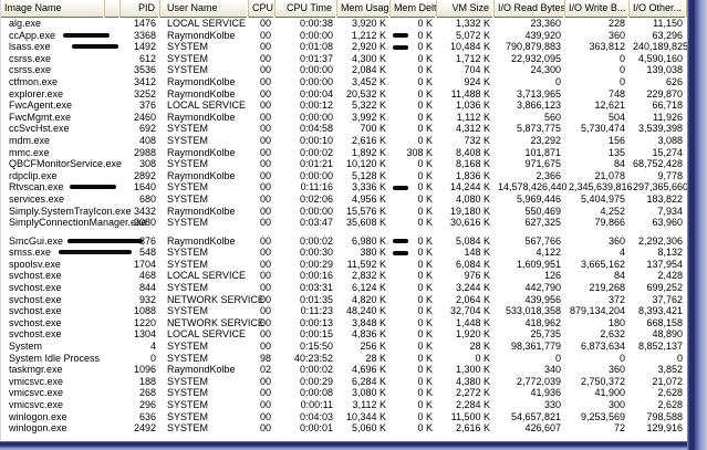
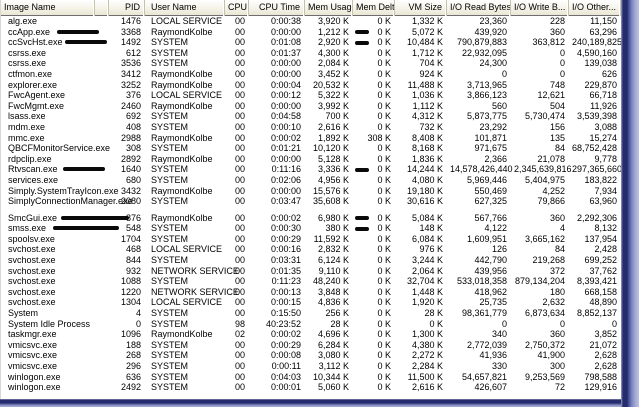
  Image Name
  PID
  User Name
  CPU
  CPU Time
  Mem Usag
  Mem Delt
  VM Size
  I/O Read Bytes
  I/O Write B...
  I/O Other...
  alg.exe
  1476
  LOCAL SERVICE
  00
  0:00:38
  3,920 K
  0 K
  1,332 K
  23,360
  228
  11,150
  ccApp.exe
  3368
  RaymondKolbe
  00
  0:00:00
  1,212 K
  0 K
  5,072 K
  439,920
  360
  63,296
- lsass.exe
+ ccSvcHst.exe
  1492
  SYSTEM
  00
  0:01:08
  2,920 K
  0 K
  10,484 K
  790,879,883
  363,812
  240,189,825
  csrss.exe
  612
  SYSTEM
  00
  0:01:37
  4,300 K
  0 K
  1,712 K
  22,932,095
  0
  4,590,160
  csrss.exe
  3536
  SYSTEM
  00
  0:00:00
  2,084 K
  0 K
  704 K
  24,300
  0
  139,038
  ctfmon.exe
  3412
  RaymondKolbe
  00
  0:00:00
  3,452 K
  0 K
  924 K
  0
  0
  626
  explorer.exe
  3252
  RaymondKolbe
  00
  0:00:04
  20,532 K
  0 K
  11,488 K
  3,713,965
  748
  229,870
  FwcAgent.exe
  376
  LOCAL SERVICE
  00
  0:00:12
  5,322 K
  0 K
  1,036 K
  3,866,123
  12,621
  66,718
  FwcMgmt.exe
  2460
  RaymondKolbe
  00
  0:00:00
  3,992 K
  0 K
  1,112 K
  560
  504
  11,926
- ccSvcHst.exe
+ lsass.exe
  692
  SYSTEM
  00
  0:04:58
  700 K
  0 K
  4,312 K
  5,873,775
  5,730,474
  3,539,398
  mdm.exe
  408
  SYSTEM
  00
  0:00:10
  2,616 K
  0 K
  732 K
  23,292
  156
  3,088
  mmc.exe
  2988
  RaymondKolbe
  00
  0:00:02
  1,892 K
  308 K
  8,408 K
  101,871
  135
  15,274
  QBCFMonitorService.exe
  308
  SYSTEM
  00
  0:01:21
  10,120 K
  0 K
  8,168 K
  971,675
  84
  68,752,428
  rdpclip.exe
  2892
  RaymondKolbe
  00
  0:00:00
  5,128 K
  0 K
  1,836 K
  2,366
  21,078
  9,778
  Rtvscan.exe
  1640
  SYSTEM
  00
  0:11:16
  3,336 K
  0 K
  14,244 K
  14,578,426,440
  2,345,639,816
  297,365,660
  services.exe
  680
  SYSTEM
  00
  0:02:06
  4,956 K
  0 K
  4,080 K
  5,969,446
  5,404,975
  183,822
  Simply.SystemTrayIcon.ex
  3432
  RaymondKolbe
  00
  0:00:00
  15,576 K
  0 K
  19,180 K
  550,469
  4,252
  7,934
  SimplyConnectionManager
  2080
  SYSTEM
  00
  0:03:47
  35,608 K
  0 K
  30,616 K
  627,325
  79,866
  63,960
  SmcGui.exe
  876
  RaymondKolbe
  00
  0:00:02
  6,980 K
  0 K
  5,084 K
  567,766
  360
  2,292,306
  smss.exe
  548
  SYSTEM
  00
  0:00:30
  380 K
  0 K
  148 K
  4,122
  4
  8,132
  spoolsv.exe
  1704
  SYSTEM
  00
  0:00:29
  11,592 K
  0 K
  6,084 K
  1,609,951
  3,665,162
  137,954
  svchost.exe
  468
  LOCAL SERVICE
  00
  0:00:16
  2,832 K
  0 K
  976 K
  126
  84
  2,428
  svchost.exe
  844
  SYSTEM
  00
  0:03:31
  6,124 K
  0 K
  3,244 K
  442,790
  219,268
  699,252
  svchost.exe
  932
  NETWORK SERVIC
  00
  0:01:35
- 4,820 K
+ 9,110 K
  0 K
  2,064 K
  439,956
  372
  37,762
  svchost.exe
  1088
  SYSTEM
  00
  0:11:23
  48,240 K
  0 K
  32,704 K
  533,018,358
  879,134,204
  8,393,421
  svchost.exe
  1220
  NETWORK SERVIC
  00
  0:00:13
  3,848 K
  0 K
  1,448 K
  418,962
  180
  668,158
  svchost.exe
  1304
  LOCAL SERVICE
  00
  0:00:15
  4,836 K
  0 K
  1,920 K
  25,735
  2,632
  48,890
  System
  4
  SYSTEM
  00
  0:15:50
  256 K
  0 K
  28 K
  98,361,779
  6,873,634
  8,852,137
  System Idle Process
  0
  SYSTEM
  98
  40:23:52
  28 K
  0 K
  0 K
  0
  0
  0
  taskmgr.exe
  1096
  RaymondKolbe
  02
  0:00:02
  4,696 K
  0 K
  1,300 K
  340
  360
  3,852
  vmicsvc.exe
  188
  SYSTEM
  00
  0:00:29
  6,284 K
  0 K
  4,380 K
  2,772,039
  2,750,372
  21,072
  vmicsvc.exe
  268
  SYSTEM
  00
  0:00:08
  3,080 K
  0 K
  2,272 K
  41,936
  41,900
  2,628
  vmicsvc.exe
  296
  SYSTEM
  00
  0:00:11
  3,112 K
  0 K
  2,284 K
  330
  300
  2,628
  winlogon.exe
  636
  SYSTEM
  00
  0:04:03
  10,344 K
  0 K
  11,500 K
  54,657,821
  9,253,569
  798,588
  winlogon.exe
  2492
  SYSTEM
  00
  0:00:01
  5,060 K
  0 K
  2,616 K
  426,607
  72
  129,916
